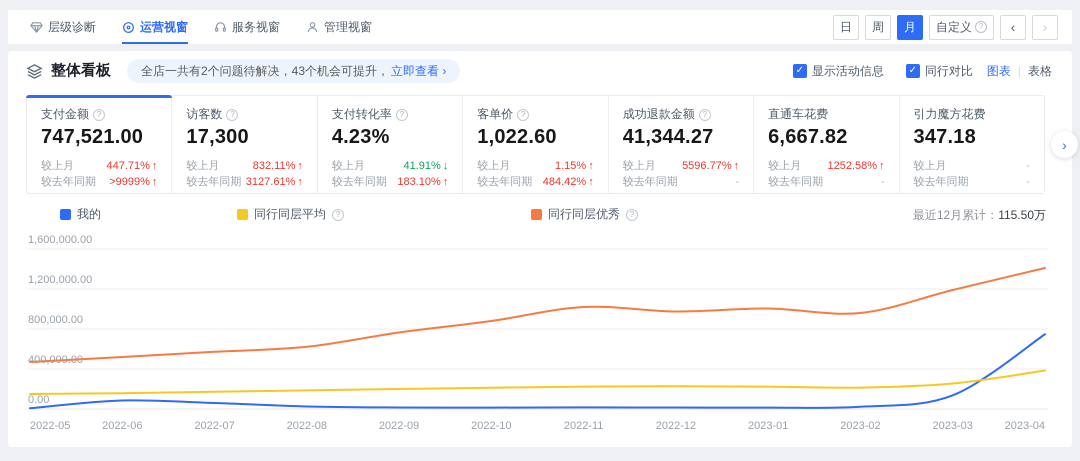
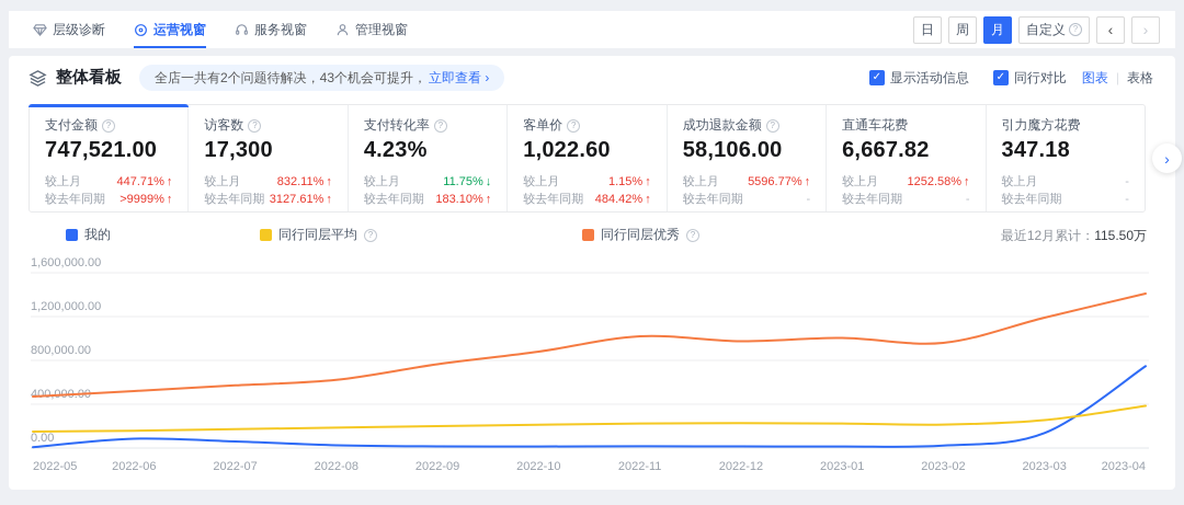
  层级诊断
  运营视窗
  服务视窗
  管理视窗
  日
  周
  月
  自定义
  ?
  ‹
  ›
  整体看板
  全店一共有2个问题待解决，43个机会可提升，
  立即查看 ›
  ✓
  显示活动信息
  ✓
  同行对比
  图表
  |
  表格
  支付金额
  ?
  747,521.00
  较上月
  447.71%
  ↑
  较去年同期
  >9999%
  ↑
  访客数
  ?
  17,300
  较上月
  832.11%
  ↑
  较去年同期
  3127.61%
  ↑
  支付转化率
  ?
  4.23%
  较上月
- 41.91%
+ 11.75%
  ↓
  较去年同期
  183.10%
  ↑
  客单价
  ?
  1,022.60
  较上月
  1.15%
  ↑
  较去年同期
  484.42%
  ↑
  成功退款金额
  ?
- 41,344.27
+ 58,106.00
  较上月
  5596.77%
  ↑
  较去年同期
  -
  直通车花费
  6,667.82
  较上月
  1252.58%
  ↑
  较去年同期
  -
  引力魔方花费
  347.18
  较上月
  -
  较去年同期
  -
  ›
  我的
  同行同层平均
  ?
  同行同层优秀
  ?
  最近12月累计：115.50万
  0.00
  800,000.00
  1,200,000.00
  1,600,000.00
  2022-05
  2022-06
  2022-07
  2022-08
  2022-09
  2022-10
  2022-11
  2022-12
  2023-01
  2023-02
  2023-03
  2023-04
